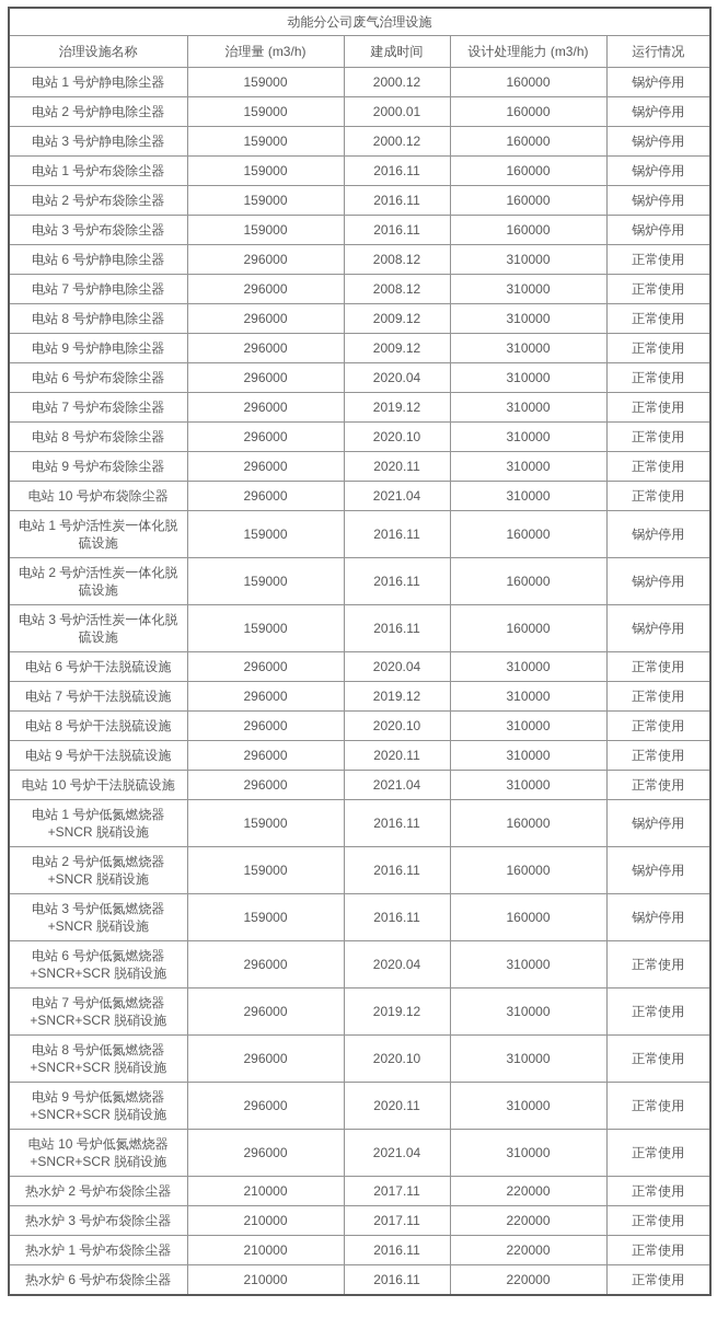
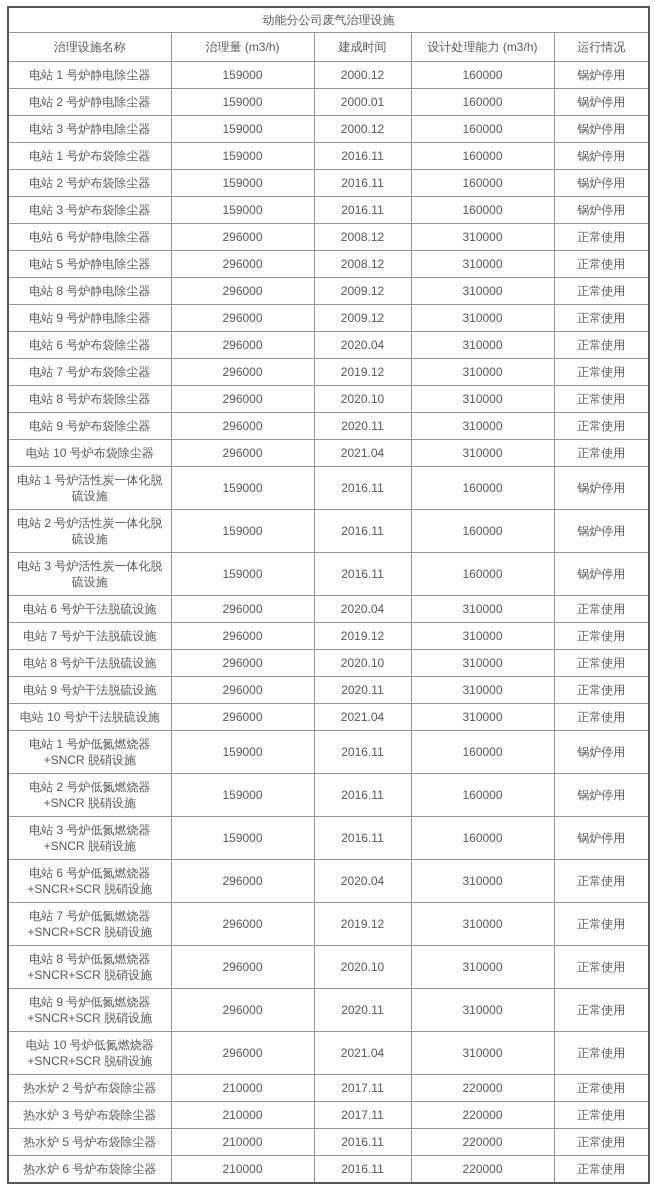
  动能分公司废气治理设施
  治理设施名称	治理量 (m3/h)	建成时间	设计处理能力 (m3/h)	运行情况
  电站 1 号炉静电除尘器	159000	2000.12	160000	锅炉停用
  电站 2 号炉静电除尘器	159000	2000.01	160000	锅炉停用
  电站 3 号炉静电除尘器	159000	2000.12	160000	锅炉停用
  电站 1 号炉布袋除尘器	159000	2016.11	160000	锅炉停用
  电站 2 号炉布袋除尘器	159000	2016.11	160000	锅炉停用
  电站 3 号炉布袋除尘器	159000	2016.11	160000	锅炉停用
  电站 6 号炉静电除尘器	296000	2008.12	310000	正常使用
- 电站 7 号炉静电除尘器	296000	2008.12	310000	正常使用
+ 电站 5 号炉静电除尘器	296000	2008.12	310000	正常使用
  电站 8 号炉静电除尘器	296000	2009.12	310000	正常使用
  电站 9 号炉静电除尘器	296000	2009.12	310000	正常使用
  电站 6 号炉布袋除尘器	296000	2020.04	310000	正常使用
  电站 7 号炉布袋除尘器	296000	2019.12	310000	正常使用
  电站 8 号炉布袋除尘器	296000	2020.10	310000	正常使用
  电站 9 号炉布袋除尘器	296000	2020.11	310000	正常使用
  电站 10 号炉布袋除尘器	296000	2021.04	310000	正常使用
  电站 1 号炉活性炭一体化脱 硫设施	159000	2016.11	160000	锅炉停用
  电站 2 号炉活性炭一体化脱 硫设施	159000	2016.11	160000	锅炉停用
  电站 3 号炉活性炭一体化脱 硫设施	159000	2016.11	160000	锅炉停用
  电站 6 号炉干法脱硫设施	296000	2020.04	310000	正常使用
  电站 7 号炉干法脱硫设施	296000	2019.12	310000	正常使用
  电站 8 号炉干法脱硫设施	296000	2020.10	310000	正常使用
  电站 9 号炉干法脱硫设施	296000	2020.11	310000	正常使用
  电站 10 号炉干法脱硫设施	296000	2021.04	310000	正常使用
  电站 1 号炉低氮燃烧器 +SNCR 脱硝设施	159000	2016.11	160000	锅炉停用
  电站 2 号炉低氮燃烧器 +SNCR 脱硝设施	159000	2016.11	160000	锅炉停用
  电站 3 号炉低氮燃烧器 +SNCR 脱硝设施	159000	2016.11	160000	锅炉停用
  电站 6 号炉低氮燃烧器 +SNCR+SCR 脱硝设施	296000	2020.04	310000	正常使用
  电站 7 号炉低氮燃烧器 +SNCR+SCR 脱硝设施	296000	2019.12	310000	正常使用
  电站 8 号炉低氮燃烧器 +SNCR+SCR 脱硝设施	296000	2020.10	310000	正常使用
  电站 9 号炉低氮燃烧器 +SNCR+SCR 脱硝设施	296000	2020.11	310000	正常使用
  电站 10 号炉低氮燃烧器 +SNCR+SCR 脱硝设施	296000	2021.04	310000	正常使用
  热水炉 2 号炉布袋除尘器	210000	2017.11	220000	正常使用
  热水炉 3 号炉布袋除尘器	210000	2017.11	220000	正常使用
- 热水炉 1 号炉布袋除尘器	210000	2016.11	220000	正常使用
+ 热水炉 5 号炉布袋除尘器	210000	2016.11	220000	正常使用
  热水炉 6 号炉布袋除尘器	210000	2016.11	220000	正常使用
